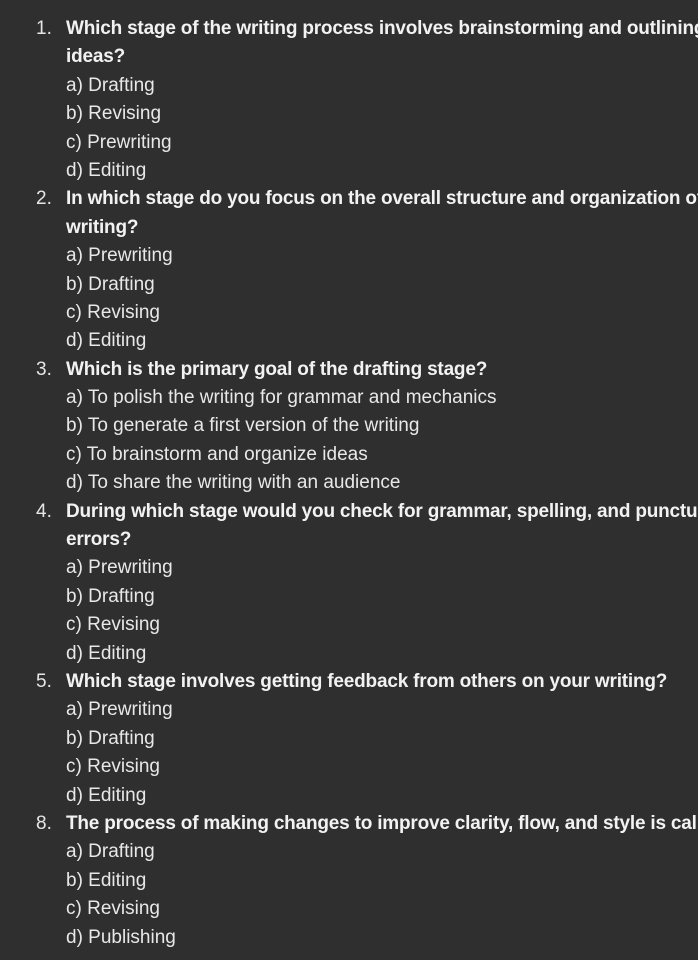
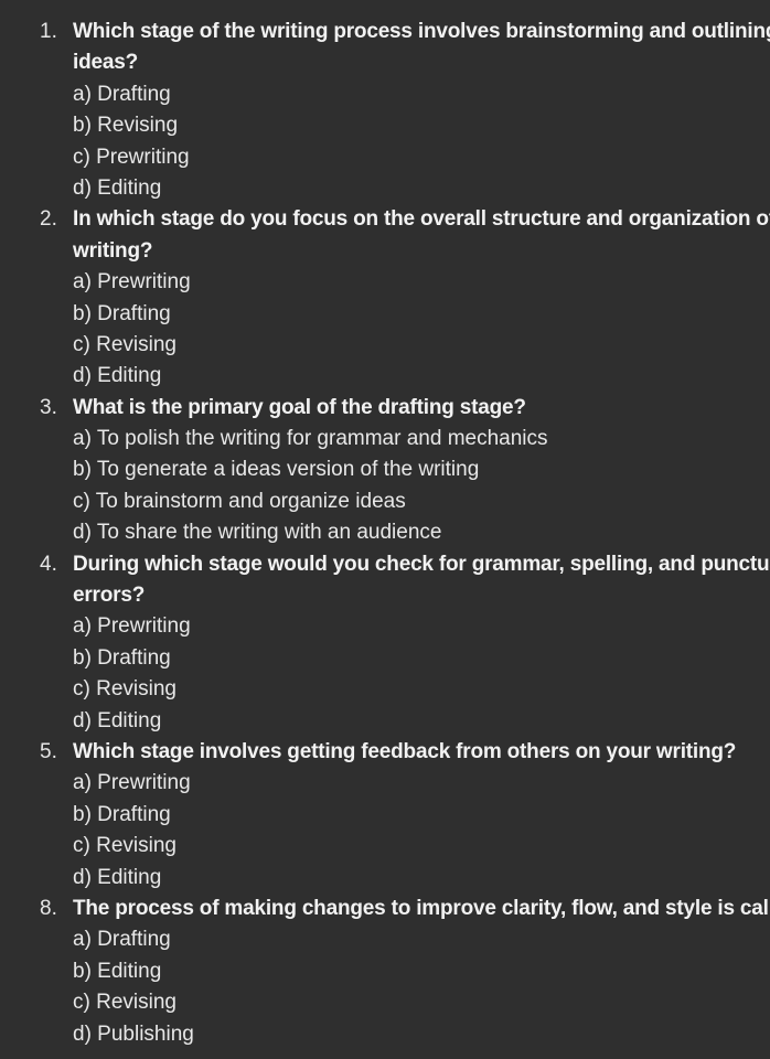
  1.
  Which stage of the writing process involves brainstorming and outlinin
  ideas?
  a) Drafting
  b) Revising
  c) Prewriting
  d) Editing
  2.
  In which stage do you focus on the overall structure and organization o
  writing?
  a) Prewriting
  b) Drafting
  c) Revising
  d) Editing
  3.
- Which is the primary goal of the drafting stage?
+ What is the primary goal of the drafting stage?
  a) To polish the writing for grammar and mechanics
- b) To generate a first version of the writing
+ b) To generate a ideas version of the writing
  c) To brainstorm and organize ideas
  d) To share the writing with an audience
  4.
  During which stage would you check for grammar, spelling, and punctu
  errors?
  a) Prewriting
  b) Drafting
  c) Revising
  d) Editing
  5.
  Which stage involves getting feedback from others on your writing?
  a) Prewriting
  b) Drafting
  c) Revising
  d) Editing
  8.
  The process of making changes to improve clarity, flow, and style is cal
  a) Drafting
  b) Editing
  c) Revising
  d) Publishing
